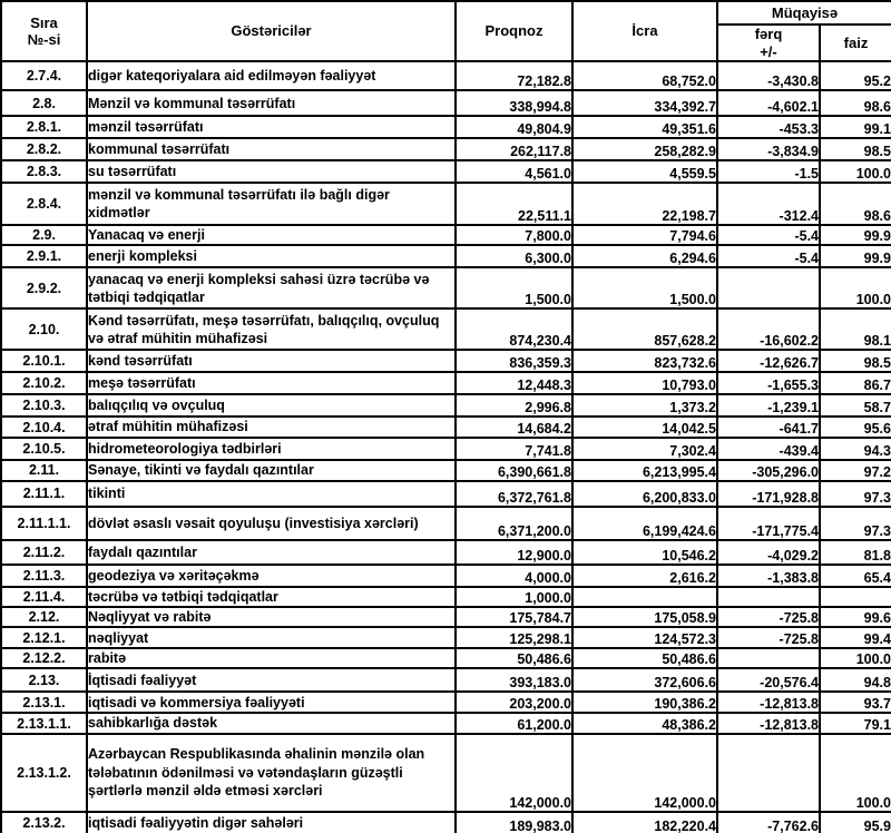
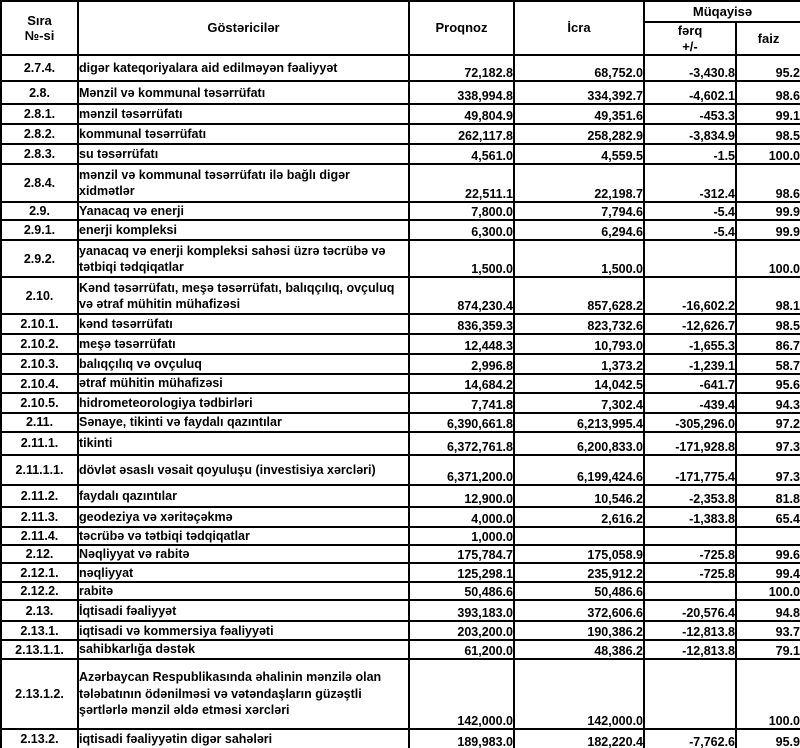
  Sıra №-si	Göstəricilər	Proqnoz	İcra	Müqayisə
  fərq +/-	faiz
  2.7.4.	digər kateqoriyalara aid edilməyən fəaliyyət	72,182.8	68,752.0	-3,430.8	95.2
  2.8.	Mənzil və kommunal təsərrüfatı	338,994.8	334,392.7	-4,602.1	98.6
  2.8.1.	mənzil təsərrüfatı	49,804.9	49,351.6	-453.3	99.1
  2.8.2.	kommunal təsərrüfatı	262,117.8	258,282.9	-3,834.9	98.5
  2.8.3.	su təsərrüfatı	4,561.0	4,559.5	-1.5	100.0
  2.8.4.	mənzil və kommunal təsərrüfatı ilə bağlı digər xidmətlər	22,511.1	22,198.7	-312.4	98.6
  2.9.	Yanacaq və enerji	7,800.0	7,794.6	-5.4	99.9
  2.9.1.	enerji kompleksi	6,300.0	6,294.6	-5.4	99.9
  2.9.2.	yanacaq və enerji kompleksi sahəsi üzrə təcrübə və tətbiqi tədqiqatlar	1,500.0	1,500.0		100.0
  2.10.	Kənd təsərrüfatı, meşə təsərrüfatı, balıqçılıq, ovçuluq və ətraf mühitin mühafizəsi	874,230.4	857,628.2	-16,602.2	98.1
  2.10.1.	kənd təsərrüfatı	836,359.3	823,732.6	-12,626.7	98.5
  2.10.2.	meşə təsərrüfatı	12,448.3	10,793.0	-1,655.3	86.7
  2.10.3.	balıqçılıq və ovçuluq	2,996.8	1,373.2	-1,239.1	58.7
  2.10.4.	ətraf mühitin mühafizəsi	14,684.2	14,042.5	-641.7	95.6
  2.10.5.	hidrometeorologiya tədbirləri	7,741.8	7,302.4	-439.4	94.3
  2.11.	Sənaye, tikinti və faydalı qazıntılar	6,390,661.8	6,213,995.4	-305,296.0	97.2
  2.11.1.	tikinti	6,372,761.8	6,200,833.0	-171,928.8	97.3
  2.11.1.1.	dövlət əsaslı vəsait qoyuluşu (investisiya xərcləri)	6,371,200.0	6,199,424.6	-171,775.4	97.3
- 2.11.2.	faydalı qazıntılar	12,900.0	10,546.2	-4,029.2	81.8
+ 2.11.2.	faydalı qazıntılar	12,900.0	10,546.2	-2,353.8	81.8
  2.11.3.	geodeziya və xəritəçəkmə	4,000.0	2,616.2	-1,383.8	65.4
  2.11.4.	təcrübə və tətbiqi tədqiqatlar	1,000.0
  2.12.	Nəqliyyat və rabitə	175,784.7	175,058.9	-725.8	99.6
- 2.12.1.	nəqliyyat	125,298.1	124,572.3	-725.8	99.4
+ 2.12.1.	nəqliyyat	125,298.1	235,912.2	-725.8	99.4
  2.12.2.	rabitə	50,486.6	50,486.6		100.0
  2.13.	İqtisadi fəaliyyət	393,183.0	372,606.6	-20,576.4	94.8
  2.13.1.	iqtisadi və kommersiya fəaliyyəti	203,200.0	190,386.2	-12,813.8	93.7
  2.13.1.1.	sahibkarlığa dəstək	61,200.0	48,386.2	-12,813.8	79.1
  2.13.1.2.	Azərbaycan Respublikasında əhalinin mənzilə olan tələbatının ödənilməsi və vətəndaşların güzəştli şərtlərlə mənzil əldə etməsi xərcləri	142,000.0	142,000.0		100.0
  2.13.2.	iqtisadi fəaliyyətin digər sahələri	189,983.0	182,220.4	-7,762.6	95.9
